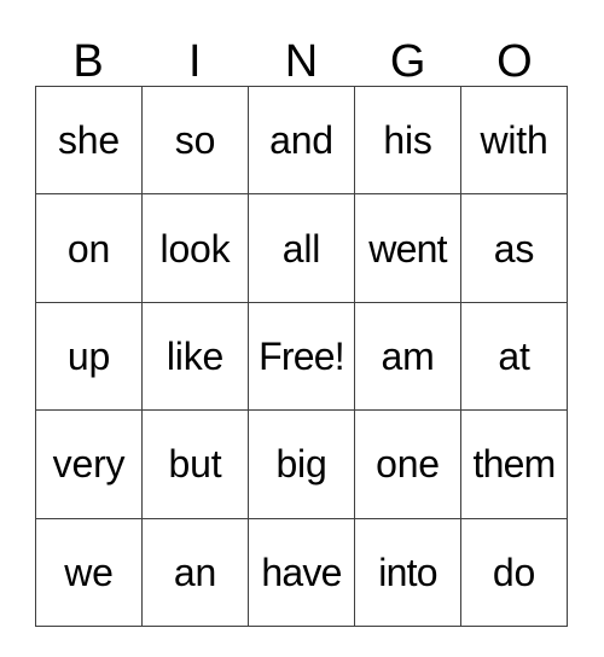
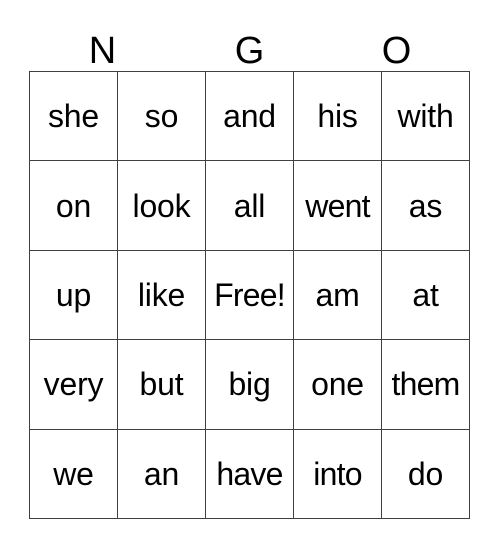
- B
- I
  N
  G
  O
  she	so	and	his	with
  on	look	all	went	as
  up	like	Free!	am	at
  very	but	big	one	them
  we	an	have	into	do
